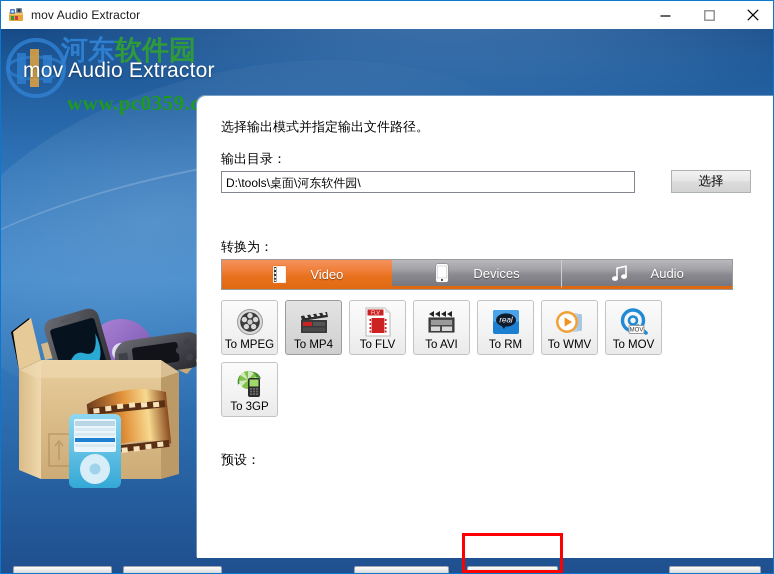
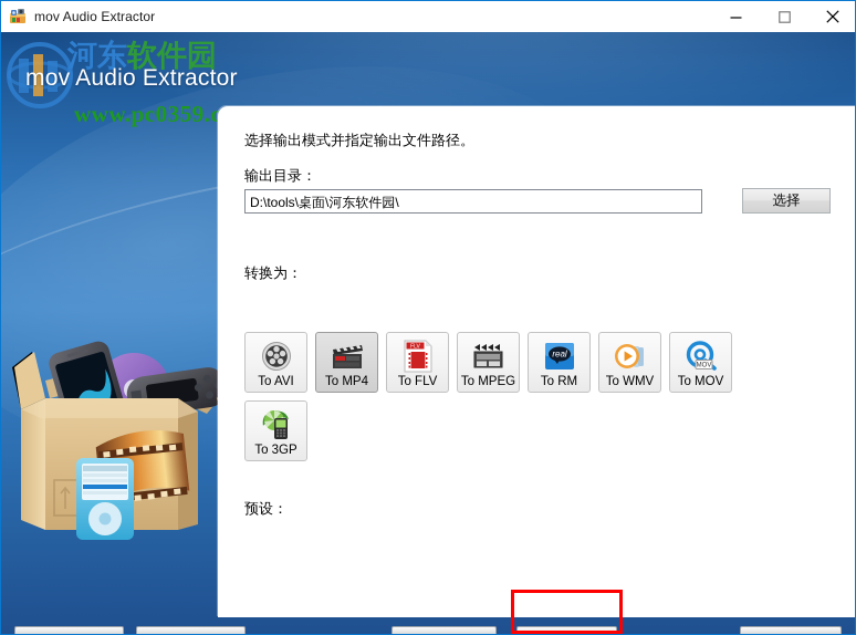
  mov Audio Extractor
  河东软件园
  mov Audio Extractor
  www.pc0359.c
  选择输出模式并指定输出文件路径。
  输出目录：
  D:\tools\桌面\河东软件园\
  选择
  转换为：
- Video
- Devices
- Audio
- To MPEG
+ To AVI
  To MP4
  To FLV
- To AVI
+ To MPEG
  real
  To RM
  To WMV
  To MOV
  To 3GP
  预设：
